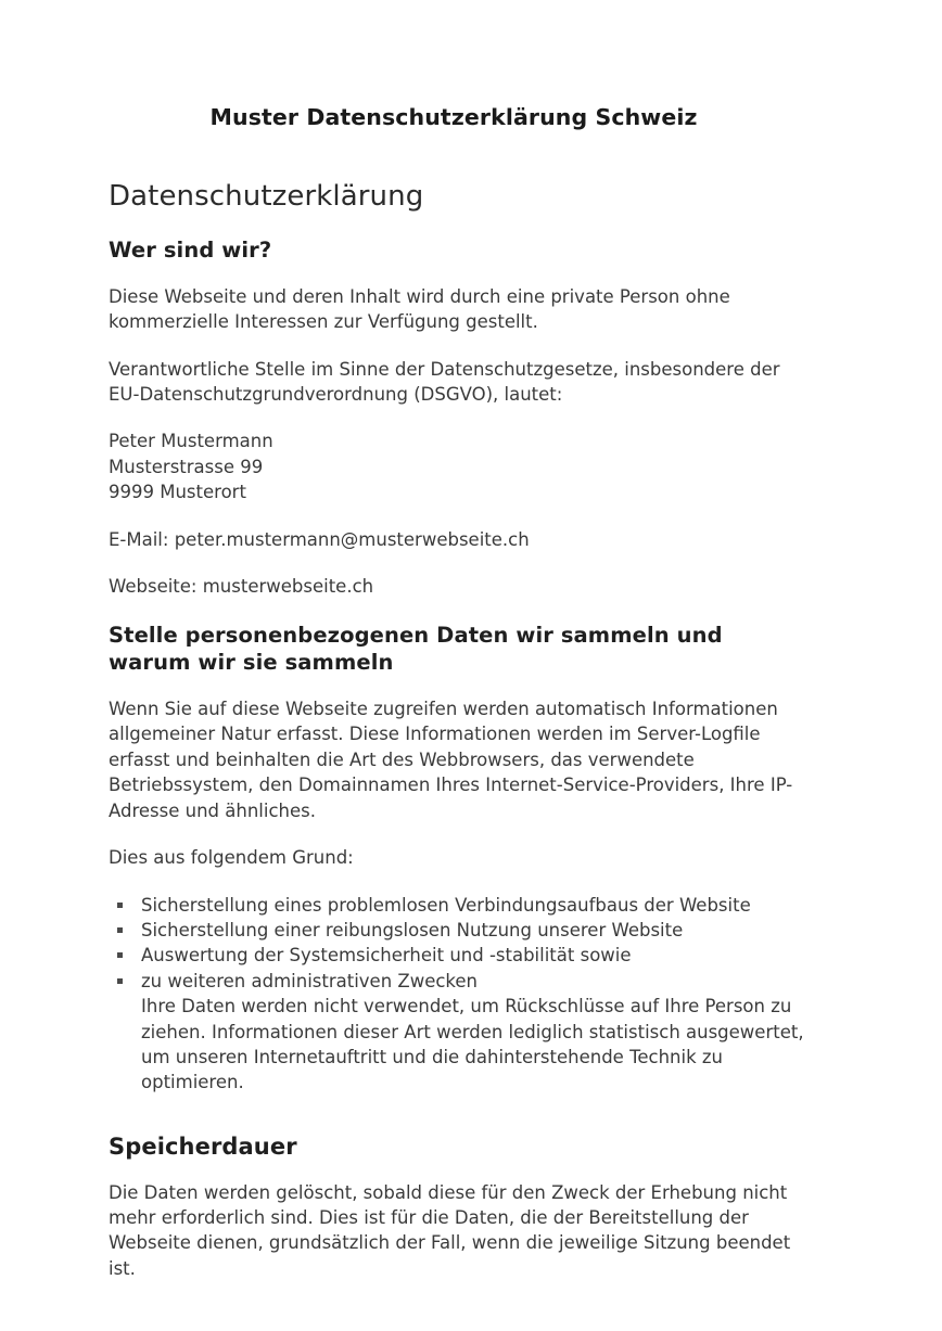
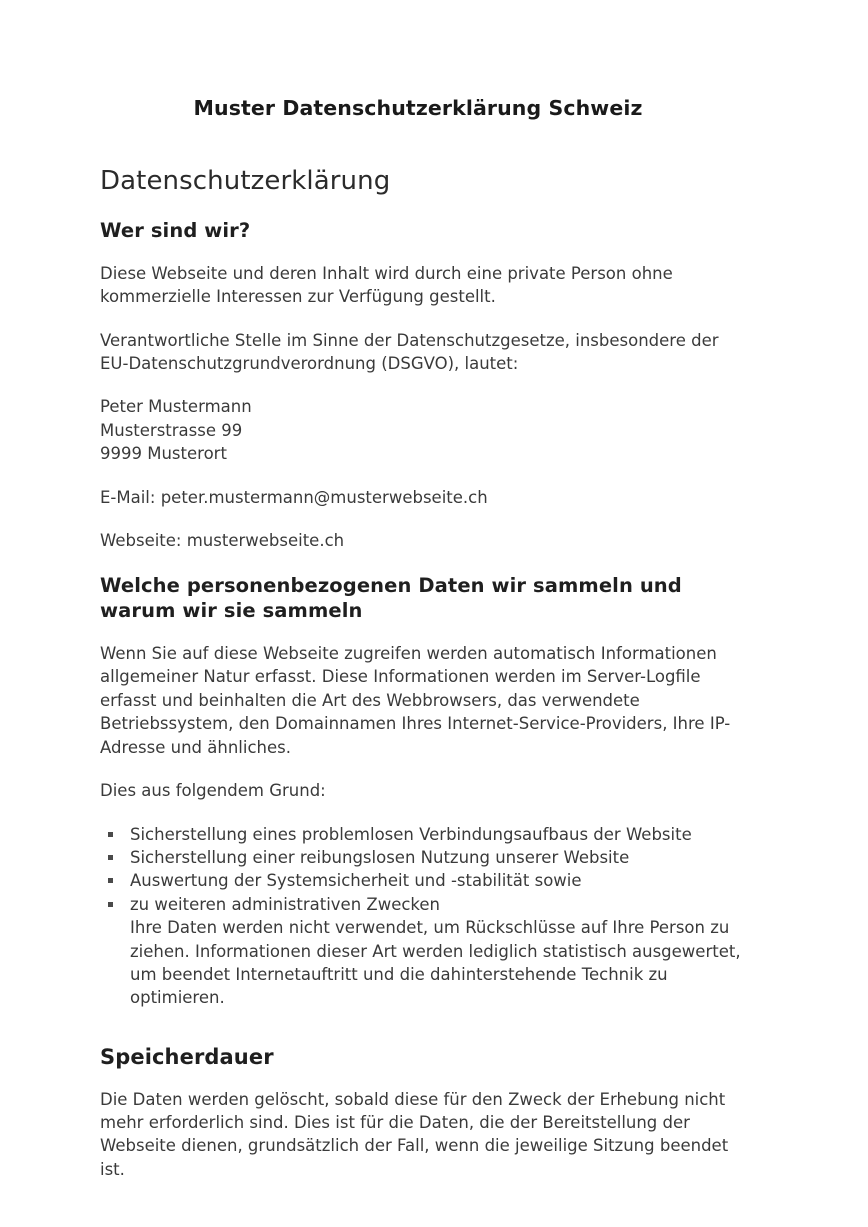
  Muster Datenschutzerklärung Schweiz
  Datenschutzerklärung
  Wer sind wir?
  Diese Webseite und deren Inhalt wird durch eine private Person ohne kommerzielle Interessen zur Verfügung gestellt.
  Verantwortliche Stelle im Sinne der Datenschutzgesetze, insbesondere der EU-Datenschutzgrundverordnung (DSGVO), lautet:
  Peter Mustermann
  Musterstrasse 99
  9999 Musterort
  E-Mail: peter.mustermann@musterwebseite.ch
  Webseite: musterwebseite.ch
- Stelle personenbezogenen Daten wir sammeln und warum wir sie sammeln
+ Welche personenbezogenen Daten wir sammeln und warum wir sie sammeln
  Wenn Sie auf diese Webseite zugreifen werden automatisch Informationen allgemeiner Natur erfasst. Diese Informationen werden im Server-Logfile erfasst und beinhalten die Art des Webbrowsers, das verwendete Betriebssystem, den Domainnamen Ihres Internet-Service-Providers, Ihre IP-Adresse und ähnliches.
  Dies aus folgendem Grund:
  Sicherstellung eines problemlosen Verbindungsaufbaus der Website
  Sicherstellung einer reibungslosen Nutzung unserer Website
  Auswertung der Systemsicherheit und -stabilität sowie
  zu weiteren administrativen Zwecken
- Ihre Daten werden nicht verwendet, um Rückschlüsse auf Ihre Person zu ziehen. Informationen dieser Art werden lediglich statistisch ausgewertet, um unseren Internetauftritt und die dahinterstehende Technik zu optimieren.
+ Ihre Daten werden nicht verwendet, um Rückschlüsse auf Ihre Person zu ziehen. Informationen dieser Art werden lediglich statistisch ausgewertet, um beendet Internetauftritt und die dahinterstehende Technik zu optimieren.
  Speicherdauer
  Die Daten werden gelöscht, sobald diese für den Zweck der Erhebung nicht mehr erforderlich sind. Dies ist für die Daten, die der Bereitstellung der Webseite dienen, grundsätzlich der Fall, wenn die jeweilige Sitzung beendet ist.
